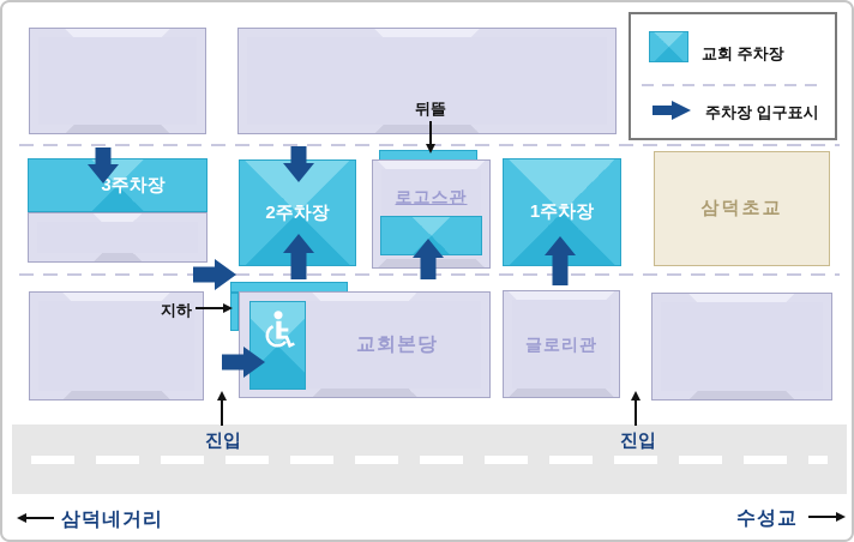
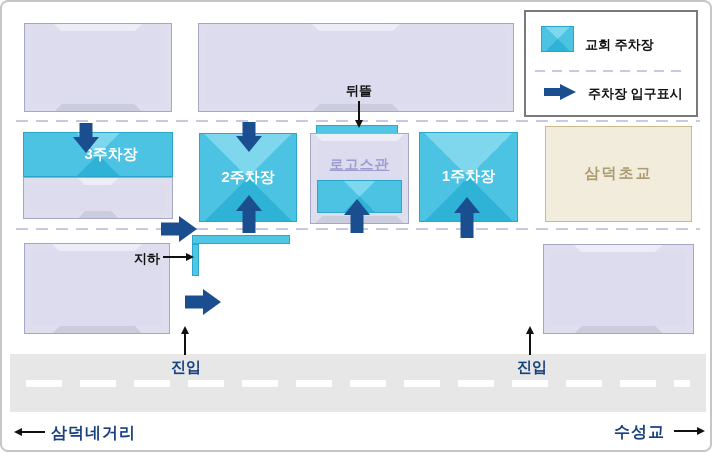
  3주차장
  2주차장
  로고스관
  1주차장
  삼덕초교
- 교회본당
- 글로리관
  뒤뜰
  지하
  진입
  진입
  삼덕네거리
  수성교
  교회 주차장
  주차장 입구표시
